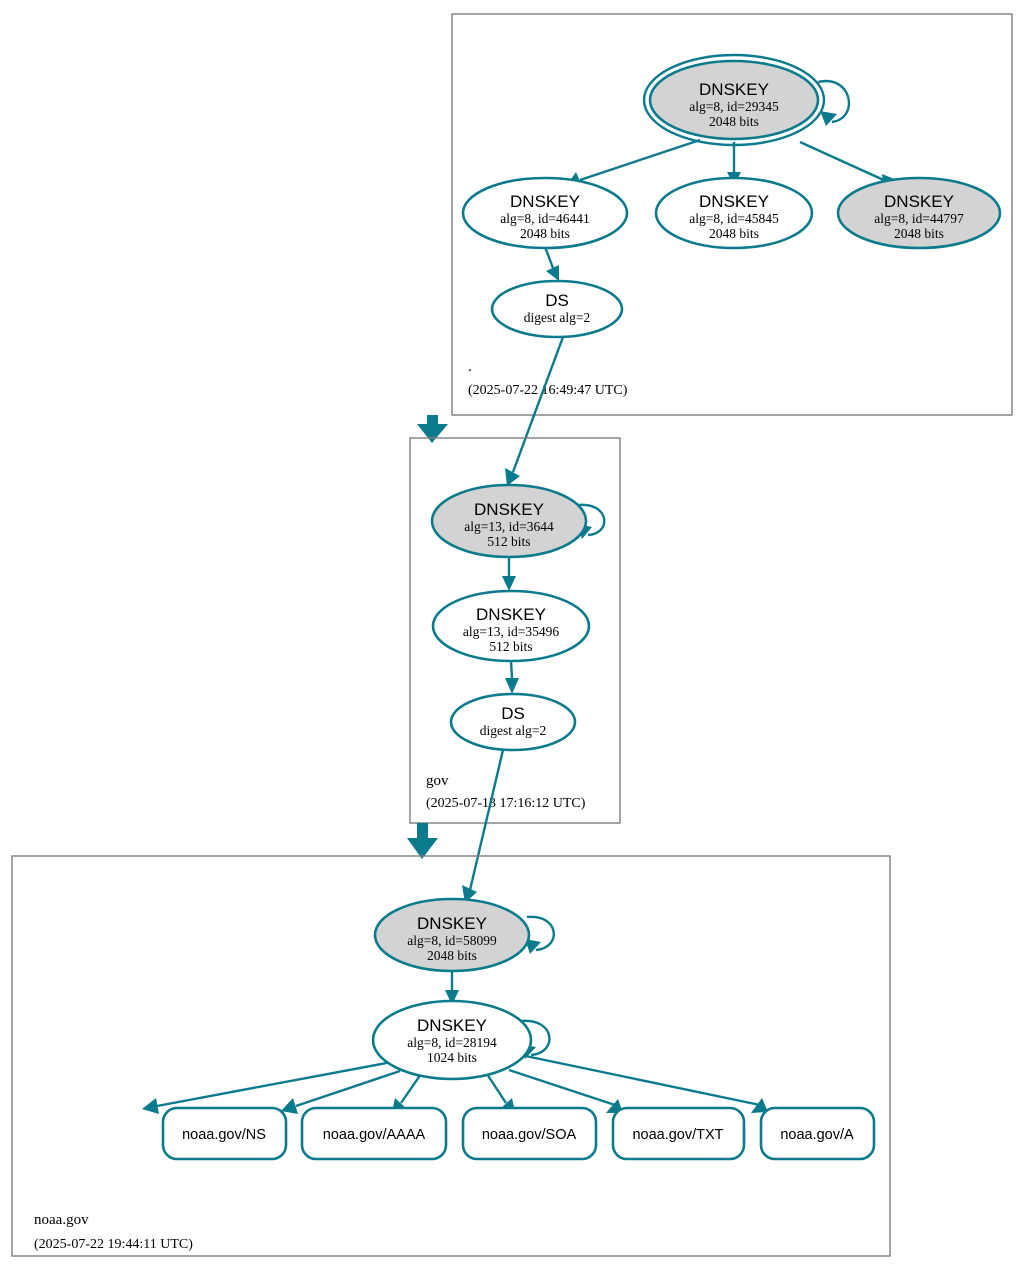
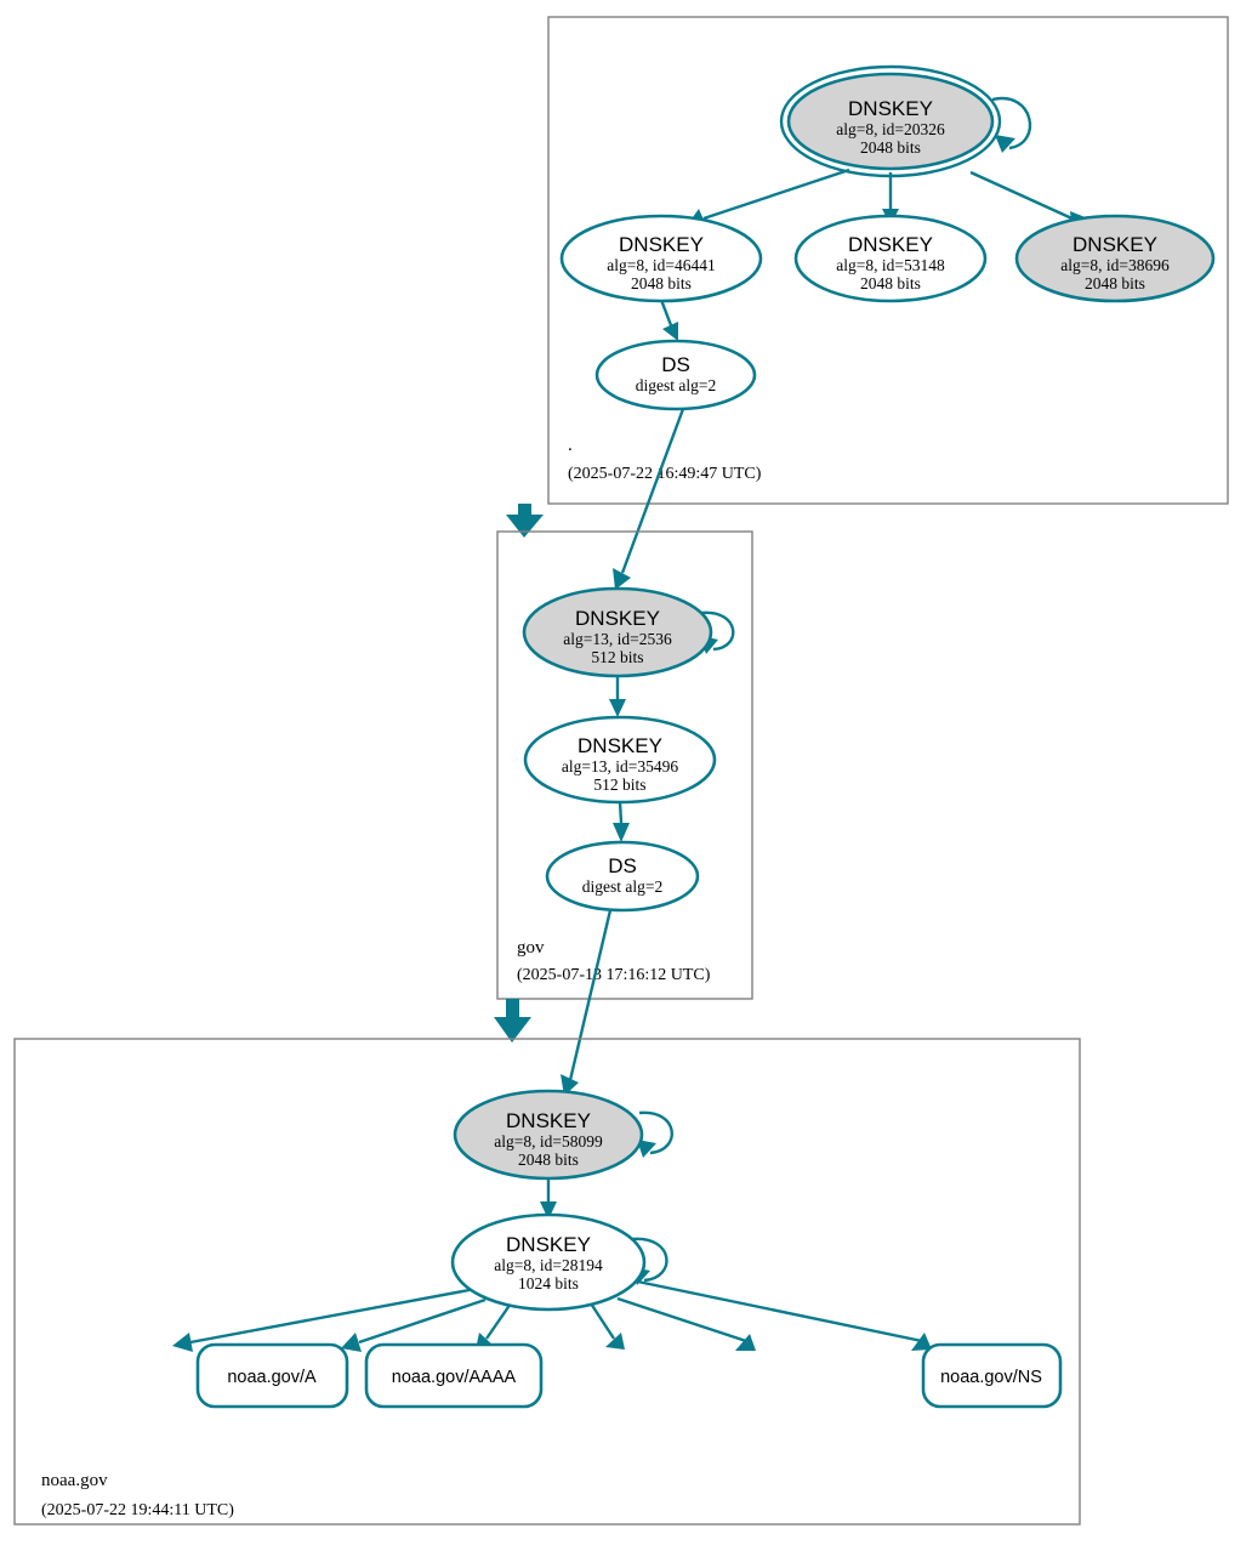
  DNSKEY
- alg=8, id=29345
+ alg=8, id=20326
  2048 bits
  DNSKEY
  alg=8, id=46441
  2048 bits
  DNSKEY
- alg=8, id=45845
+ alg=8, id=53148
  2048 bits
  DNSKEY
- alg=8, id=44797
+ alg=8, id=38696
  2048 bits
  DS
  digest alg=2
  .
  (2025-07-22 16:49:47 UTC)
  DNSKEY
- alg=13, id=3644
+ alg=13, id=2536
  512 bits
  DNSKEY
  alg=13, id=35496
  512 bits
  DS
  digest alg=2
  gov
  (2025-07-13 17:16:12 UTC)
  DNSKEY
  alg=8, id=58099
  2048 bits
  DNSKEY
  alg=8, id=28194
  1024 bits
- noaa.gov/NS
+ noaa.gov/A
  noaa.gov/AAAA
- noaa.gov/SOA
- noaa.gov/TXT
- noaa.gov/A
+ noaa.gov/NS
  noaa.gov
  (2025-07-22 19:44:11 UTC)
